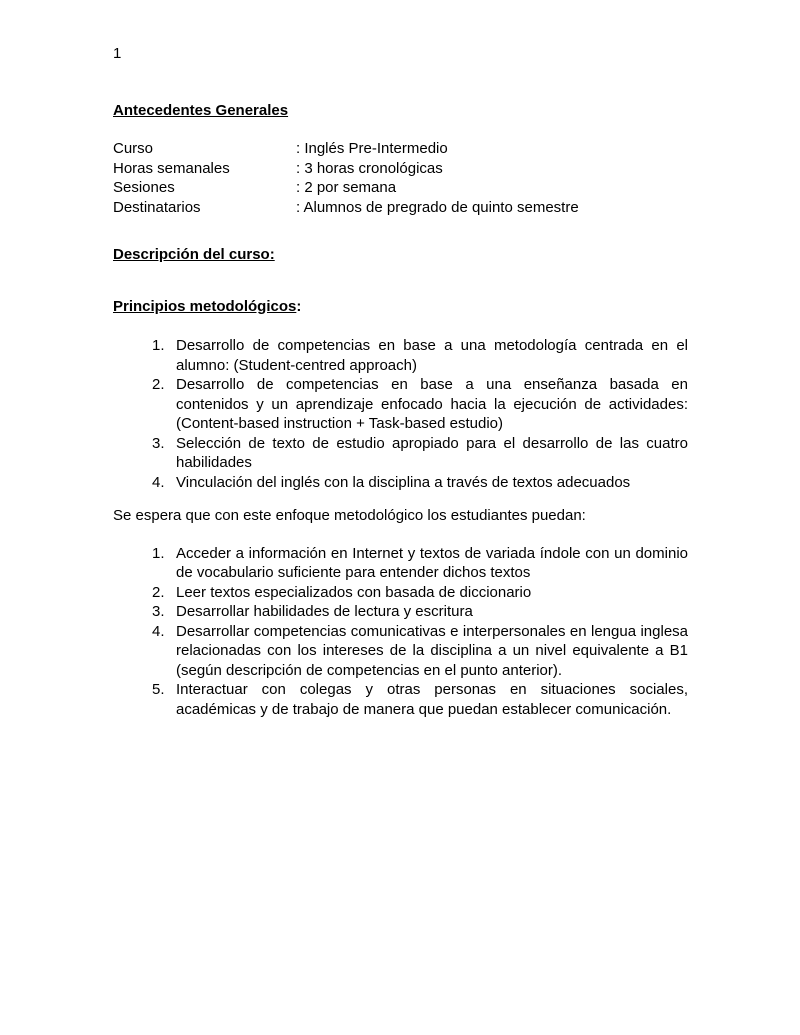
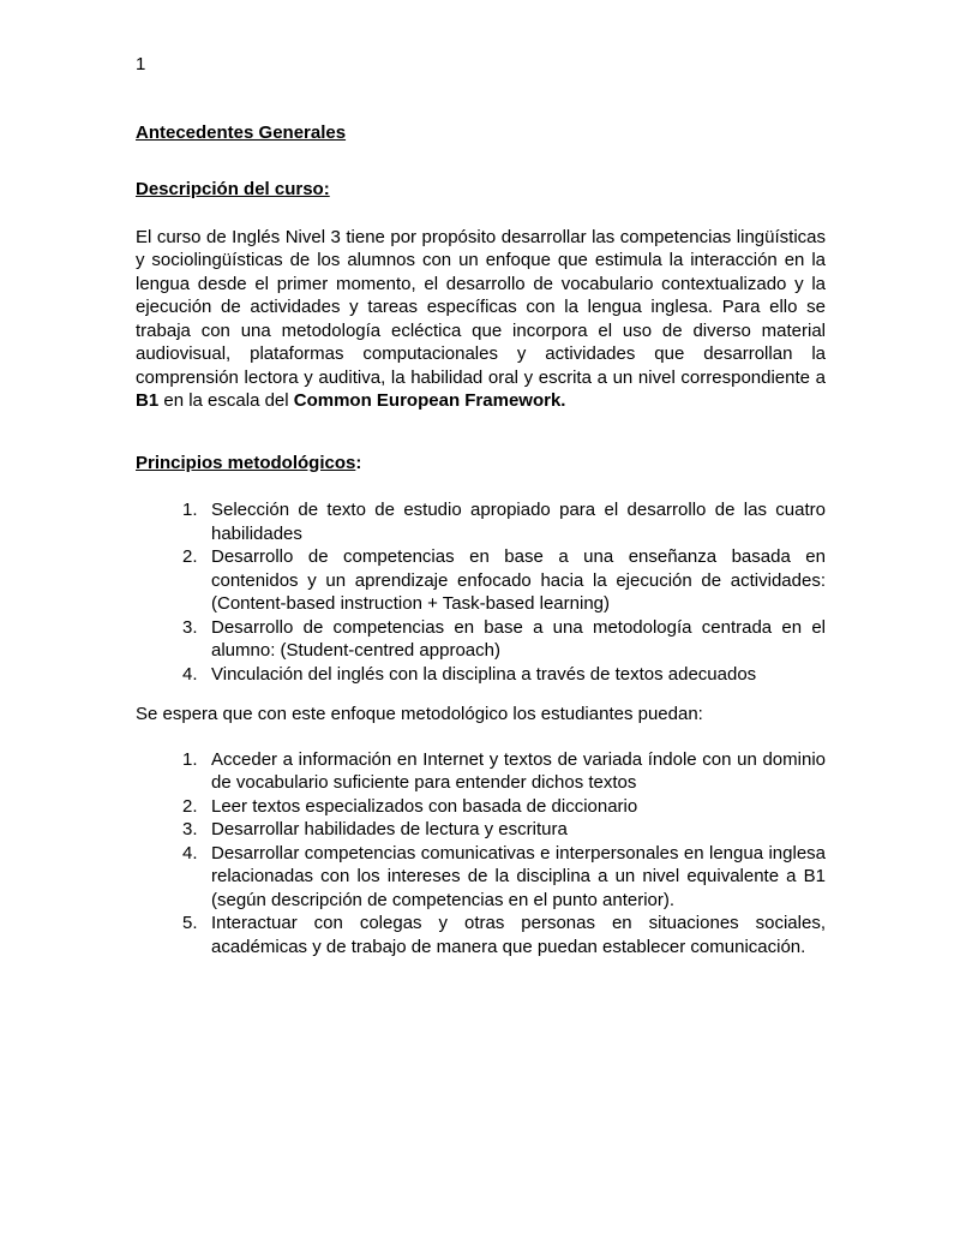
  1
  Antecedentes Generales
- Curso
- : Inglés Pre-Intermedio
- Horas semanales
- : 3 horas cronológicas
- Sesiones
- : 2 por semana
- Destinatarios
- : Alumnos de pregrado de quinto semestre
  Descripción del curso:
+ El curso de Inglés Nivel 3 tiene por propósito desarrollar las competencias lingüísticas y sociolingüísticas de los alumnos con un enfoque que estimula la interacción en la lengua desde el primer momento, el desarrollo de vocabulario contextualizado y la ejecución de actividades y tareas específicas con la lengua inglesa. Para ello se trabaja con una metodología ecléctica que incorpora el uso de diverso material audiovisual, plataformas computacionales y actividades que desarrollan la comprensión lectora y auditiva, la habilidad oral y escrita a un nivel correspondiente a B1 en la escala del Common European Framework.
  Principios metodológicos:
  1.
- Desarrollo de competencias en base a una metodología centrada en el alumno: (Student-centred approach)
+ Selección de texto de estudio apropiado para el desarrollo de las cuatro habilidades
  2.
- Desarrollo de competencias en base a una enseñanza basada en contenidos y un aprendizaje enfocado hacia la ejecución de actividades: (Content-based instruction + Task-based estudio)
+ Desarrollo de competencias en base a una enseñanza basada en contenidos y un aprendizaje enfocado hacia la ejecución de actividades: (Content-based instruction + Task-based learning)
  3.
- Selección de texto de estudio apropiado para el desarrollo de las cuatro habilidades
+ Desarrollo de competencias en base a una metodología centrada en el alumno: (Student-centred approach)
  4.
  Vinculación del inglés con la disciplina a través de textos adecuados
  Se espera que con este enfoque metodológico los estudiantes puedan:
  1.
  Acceder a información en Internet y textos de variada índole con un dominio de vocabulario suficiente para entender dichos textos
  2.
  Leer textos especializados con basada de diccionario
  3.
  Desarrollar habilidades de lectura y escritura
  4.
  Desarrollar competencias comunicativas e interpersonales en lengua inglesa relacionadas con los intereses de la disciplina a un nivel equivalente a B1 (según descripción de competencias en el punto anterior).
  5.
  Interactuar con colegas y otras personas en situaciones sociales, académicas y de trabajo de manera que puedan establecer comunicación.
